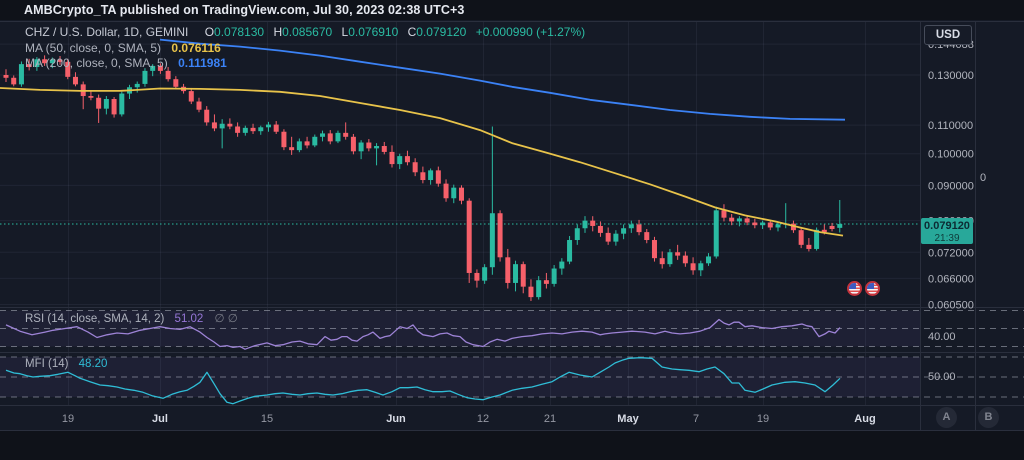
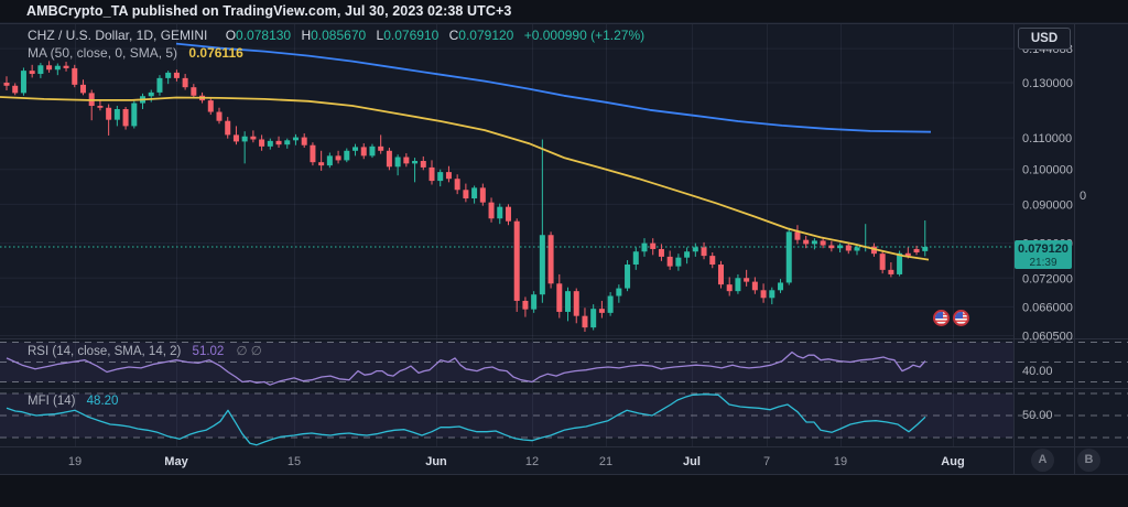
  0.130000
  0.144088
  0.110000
  0.100000
  0.090000
  0.072000
  0.066000
  0.060500
  19
- Jul
+ May
  15
  Jun
  12
  21
- May
+ Jul
  7
  19
  Aug
  AMBCrypto_TA published on TradingView.com, Jul 30, 2023 02:38 UTC+3
  CHZ / U.S. Dollar, 1D, GEMINI O0.078130 H0.085670 L0.076910 C0.079120 +0.000990 (+1.27%)
  MA (50, close, 0, SMA, 5) 0.076116
- MA (200, close, 0, SMA, 5) 0.111981
  RSI (14, close, SMA, 14, 2) 51.02 ∅ ∅
  MFI (14) 48.20
  USD
  0.079120
  21:39
  40.00
  50.00
  0
  A
  B
